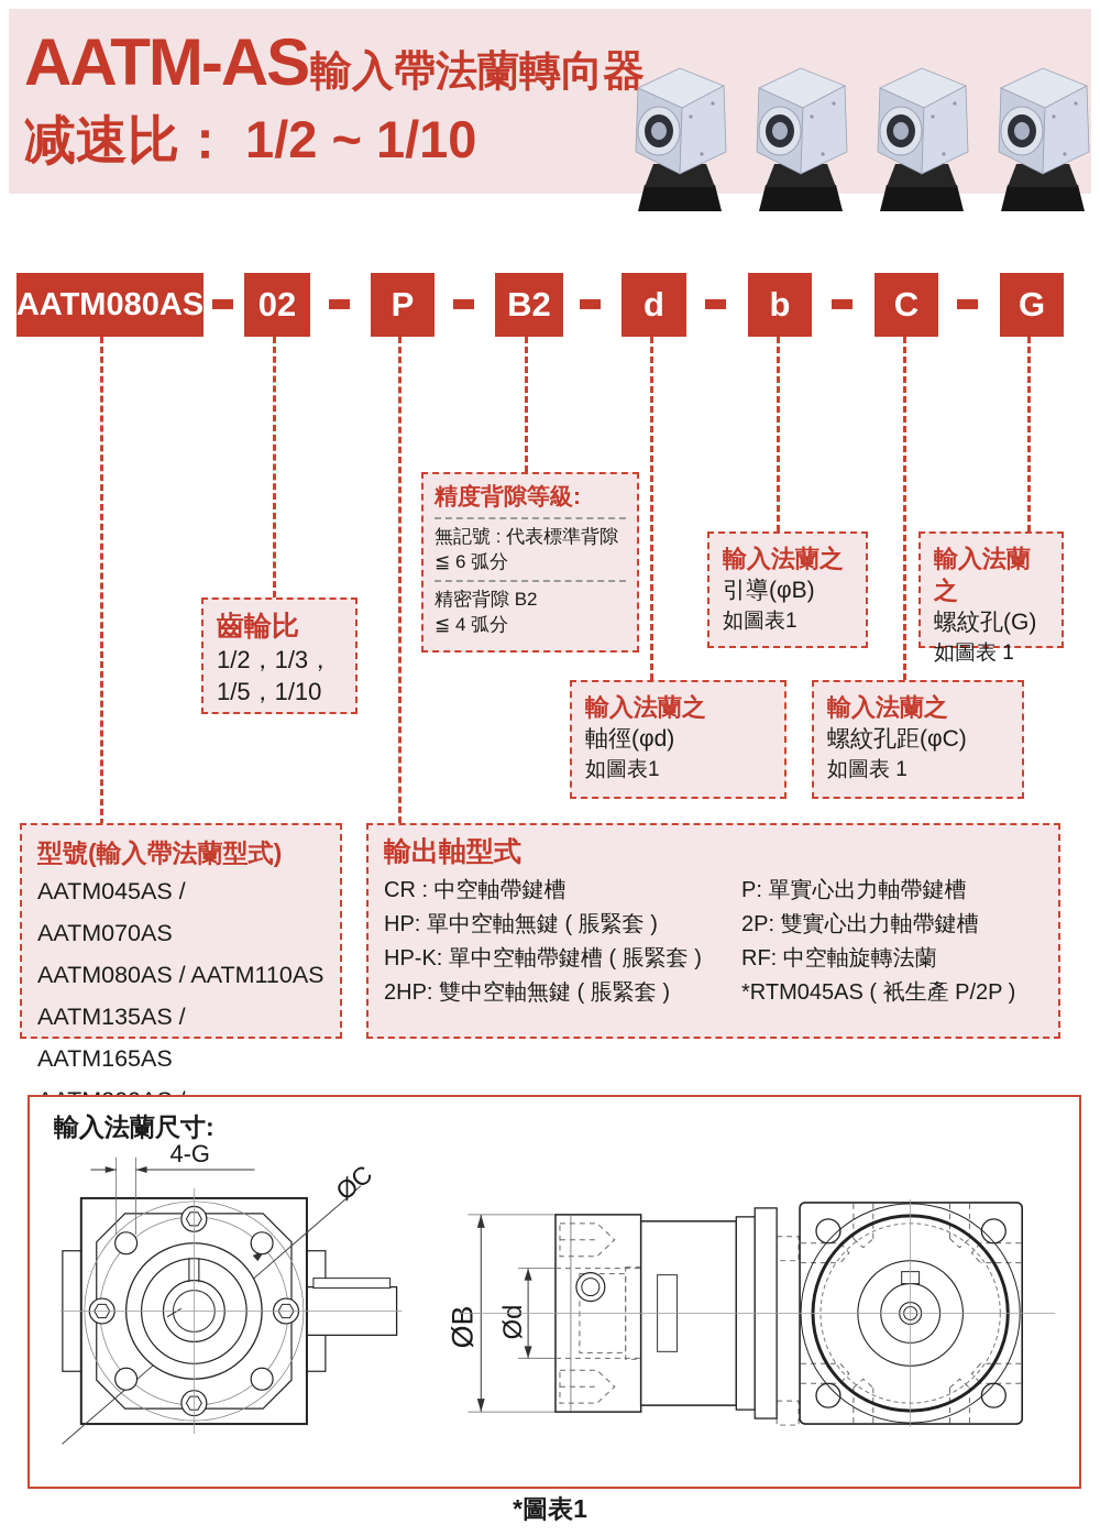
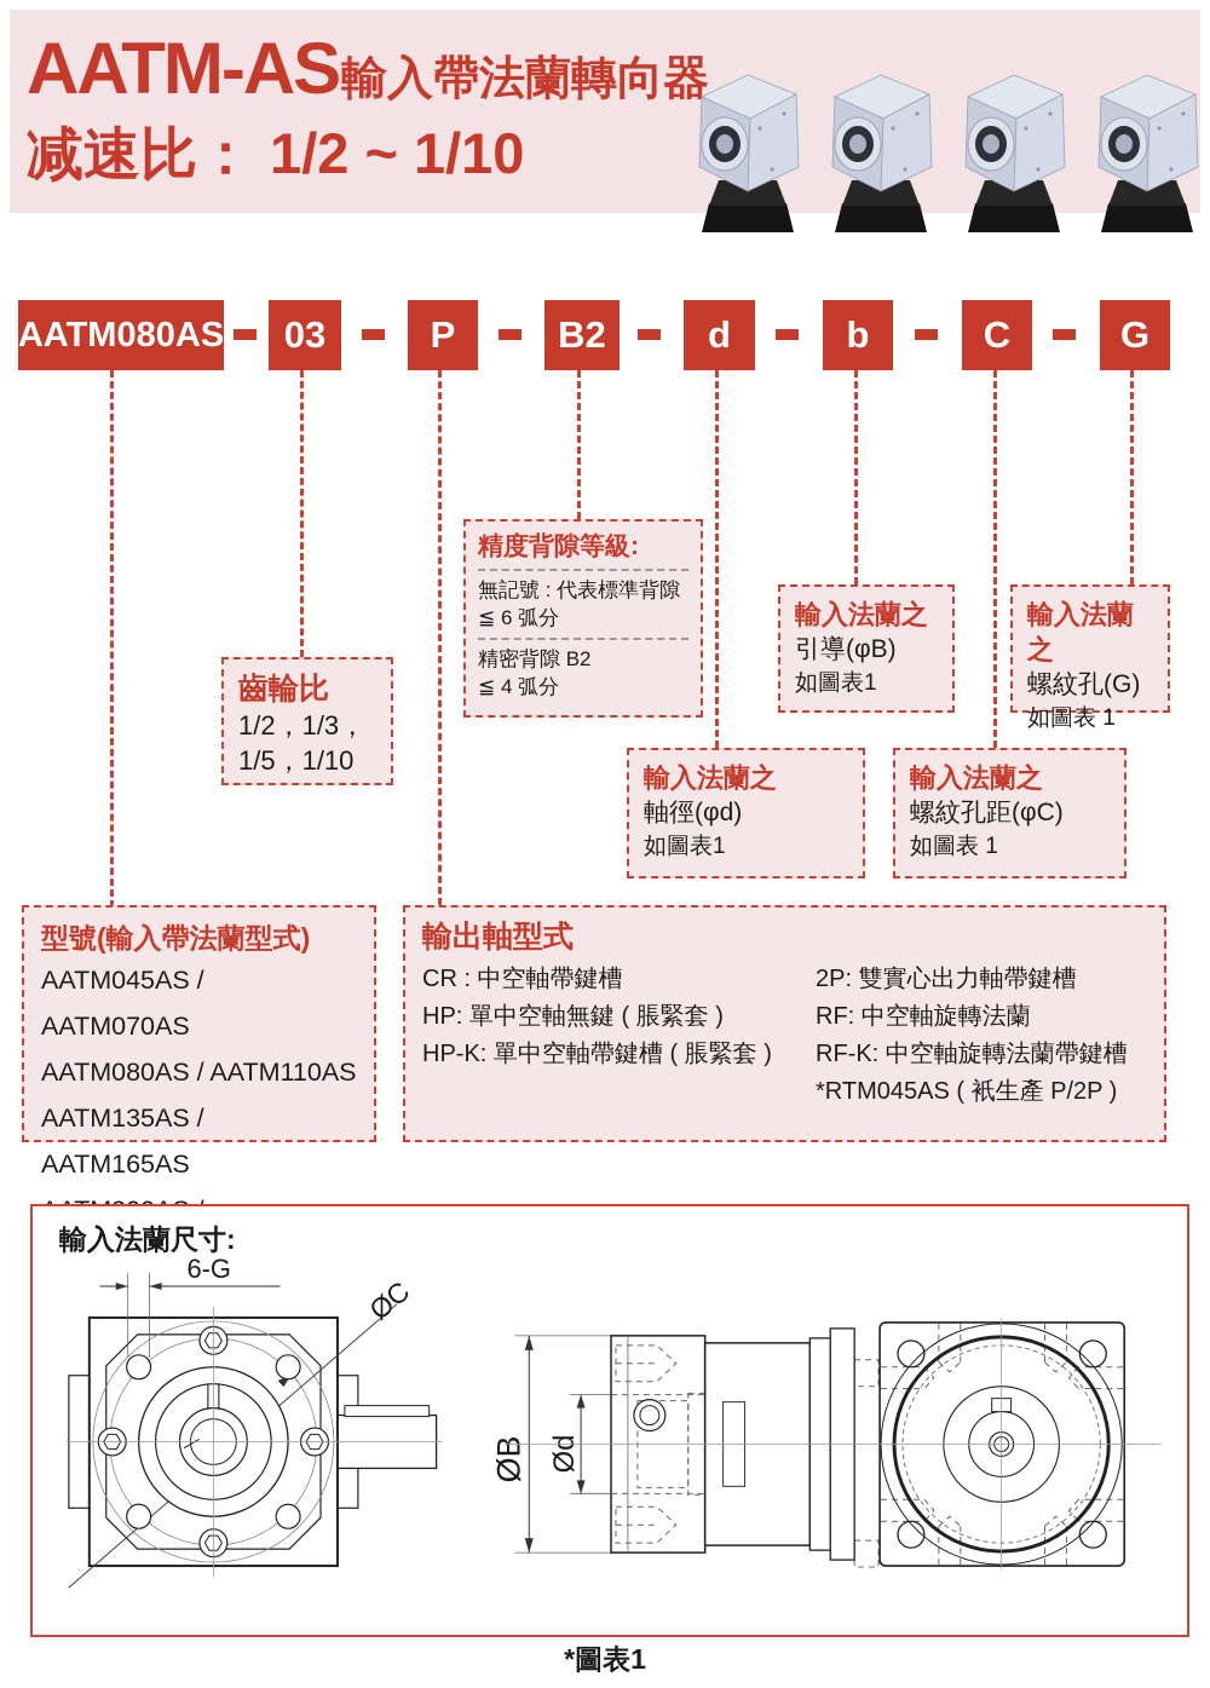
  AATM-AS
  輸入帶法蘭轉向器
  减速比： 1/2 ~ 1/10
  AATM080AS
- 02
+ 03
  P
  B2
  d
  b
  C
  G
  齒輪比
  1/2，1/3，
  1/5，1/10
  精度背隙等級:
  無記號 : 代表標準背隙
  ≦ 6 弧分
  精密背隙 B2
  ≦ 4 弧分
  輸入法蘭之
  引導(φB)
  如圖表1
  輸入法蘭之
  螺紋孔(G)
  如圖表 1
  輸入法蘭之
  軸徑(φd)
  如圖表1
  輸入法蘭之
  螺紋孔距(φC)
  如圖表 1
  型號(輸入帶法蘭型式)
  AATM045AS / AATM070AS
  AATM080AS / AATM110AS
  AATM135AS / AATM165AS
  輸出軸型式
  CR : 中空軸帶鍵槽
  HP: 單中空軸無鍵 ( 脹緊套 )
  HP-K: 單中空軸帶鍵槽 ( 脹緊套 )
- 2HP: 雙中空軸無鍵 ( 脹緊套 )
- P: 單實心出力軸帶鍵槽
  2P: 雙實心出力軸帶鍵槽
  RF: 中空軸旋轉法蘭
+ RF-K: 中空軸旋轉法蘭帶鍵槽
  *RTM045AS ( 衹生產 P/2P )
  輸入法蘭尺寸:
- 4-G
+ 6-G
  *圖表1
